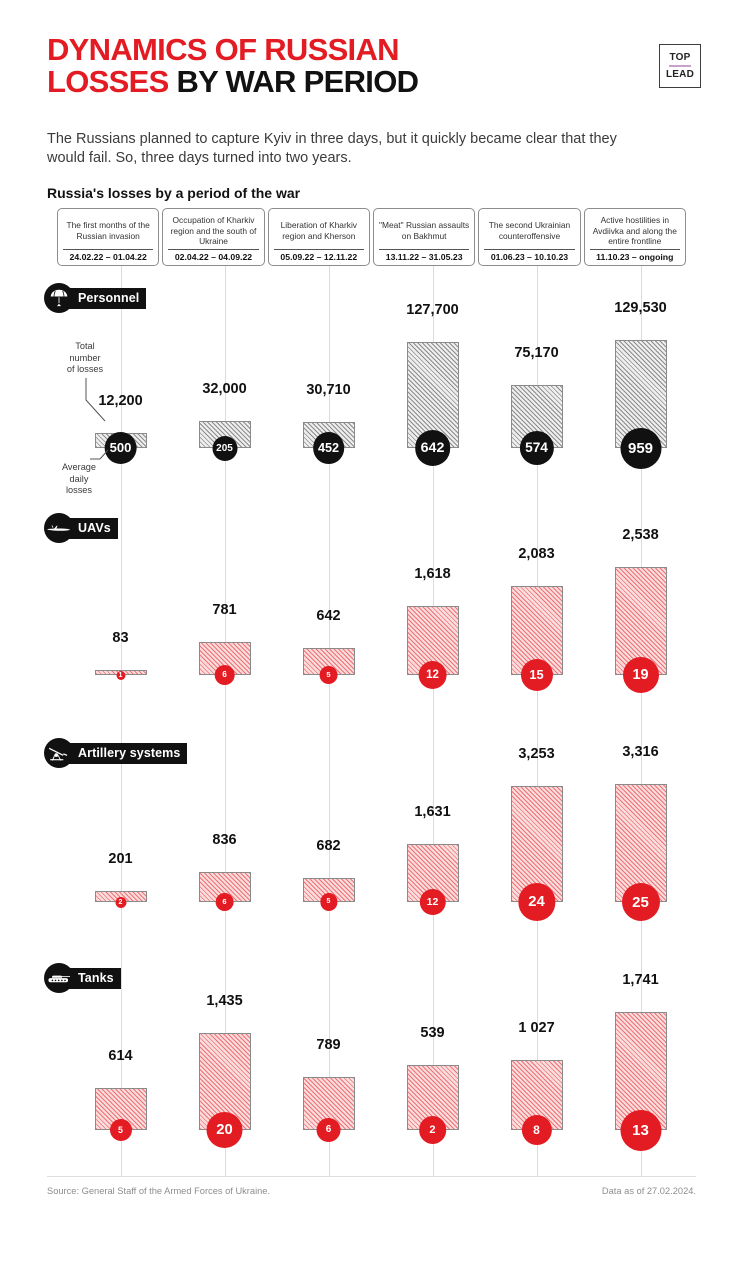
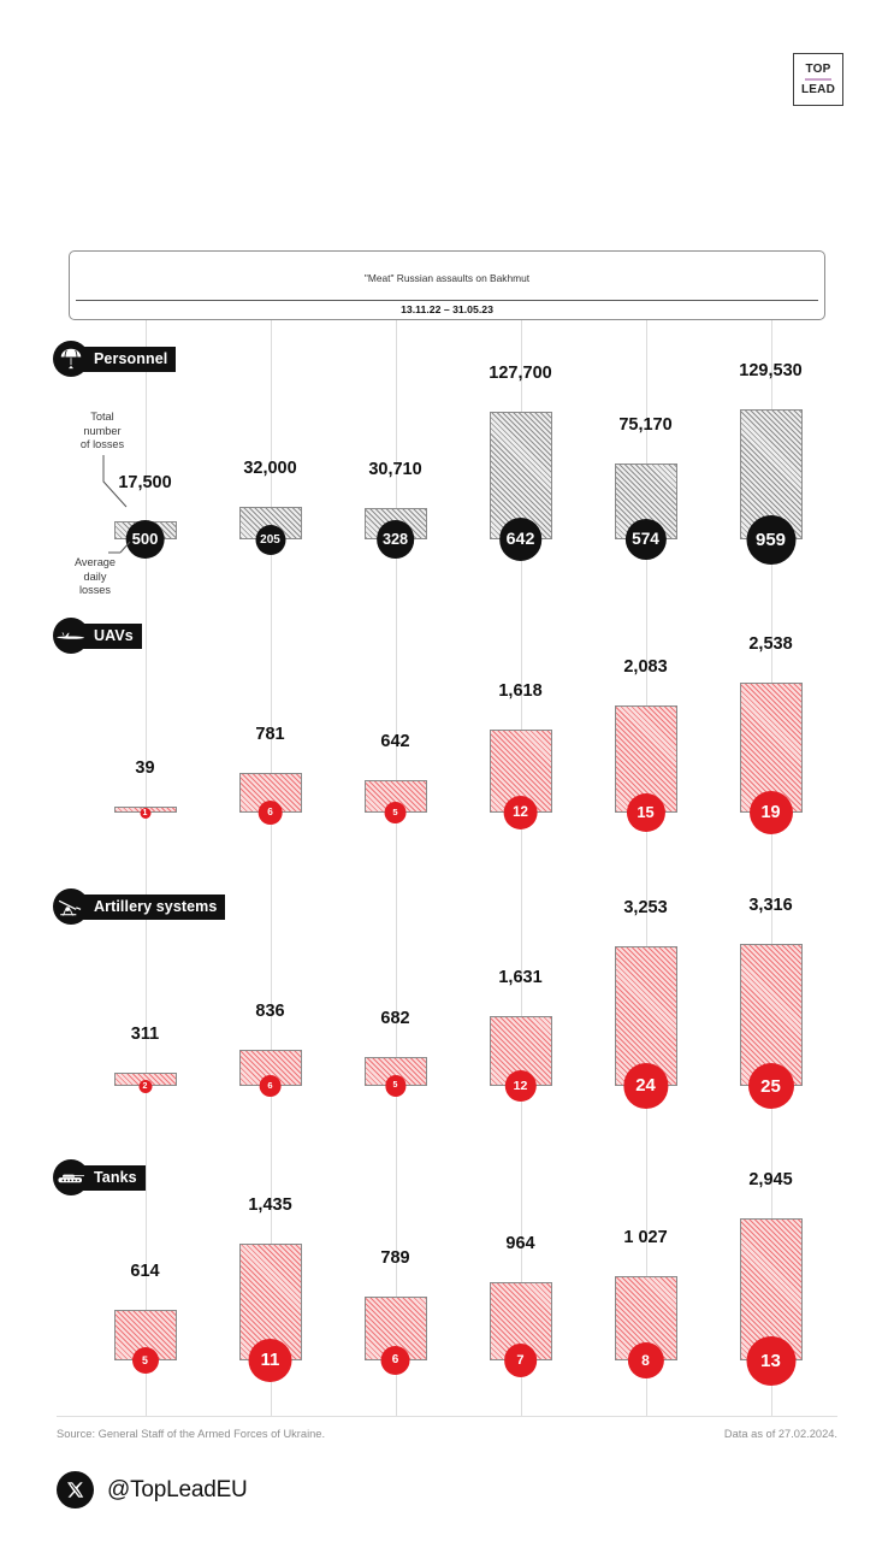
- DYNAMICS OF RUSSIAN
- LOSSES BY WAR PERIOD
- The Russians planned to capture Kyiv in three days, but it quickly became clear that they would fail. So, three days turned into two years.
- Russia's losses by a period of the war
  TOP
  LEAD
- The first months of the Russian invasion
- 24.02.22 – 01.04.22
- Occupation of Kharkiv region and the south of Ukraine
- 02.04.22 – 04.09.22
- Liberation of Kharkiv region and Kherson
- 05.09.22 – 12.11.22
  "Meat" Russian assaults on Bakhmut
  13.11.22 – 31.05.23
- The second Ukrainian counteroffensive
- 01.06.23 – 10.10.23
- Active hostilities in Avdiivka and along the entire frontline
- 11.10.23 – ongoing
  Personnel
- 12,200
+ 17,500
  500
  32,000
  205
  30,710
- 452
+ 328
  127,700
  642
  75,170
  574
  129,530
  959
  UAVs
- 83
+ 39
  781
  6
  642
  5
  1,618
  12
  2,083
  15
  2,538
  19
  Artillery systems
- 201
+ 311
  836
  6
  682
  1,631
  12
  3,253
  24
  3,316
  25
  Tanks
  614
  5
  1,435
- 20
+ 11
  789
  6
- 539
+ 964
- 2
+ 7
  1 027
  8
- 1,741
+ 2,945
  13
  Total
  number
  of losses
  Average
  daily
  losses
  Source: General Staff of the Armed Forces of Ukraine.
  Data as of 27.02.2024.
+ @TopLeadEU
